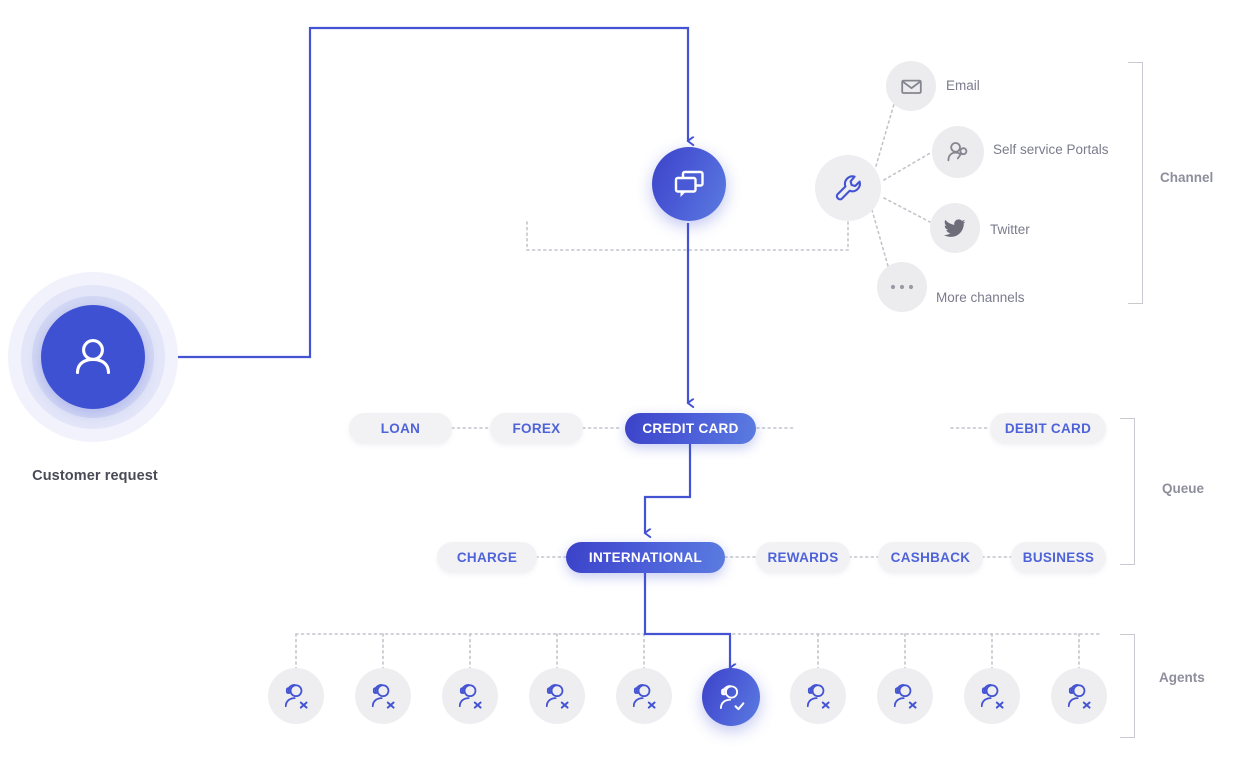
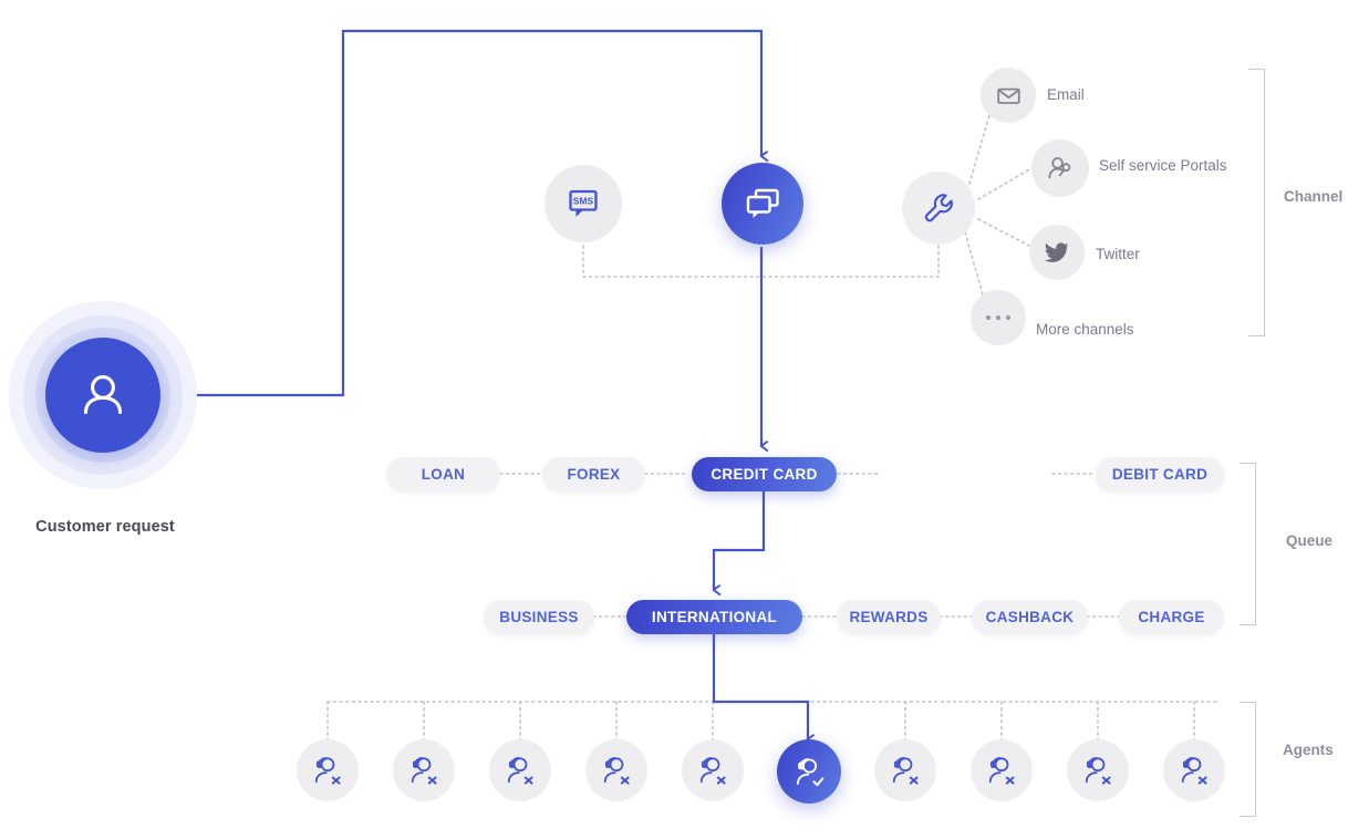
  Customer request
+ SMS
  Email
  Self service Portals
  Twitter
  More channels
  LOAN
  FOREX
  CREDIT CARD
  DEBIT CARD
- CHARGE
+ BUSINESS
  INTERNATIONAL
  REWARDS
  CASHBACK
- BUSINESS
+ CHARGE
  Channel
  Queue
  Agents
